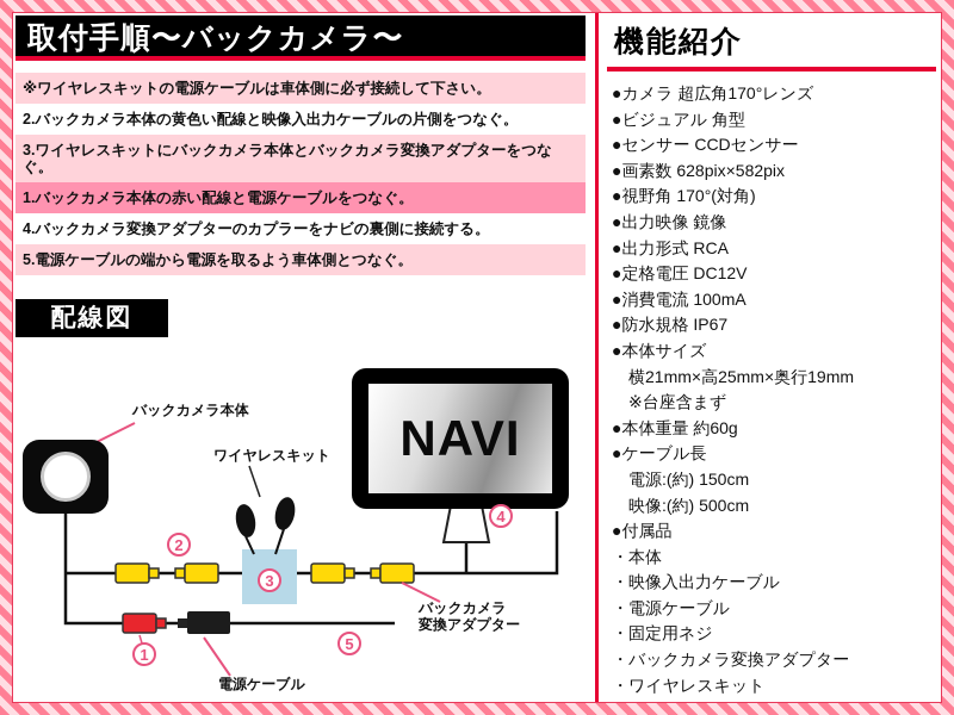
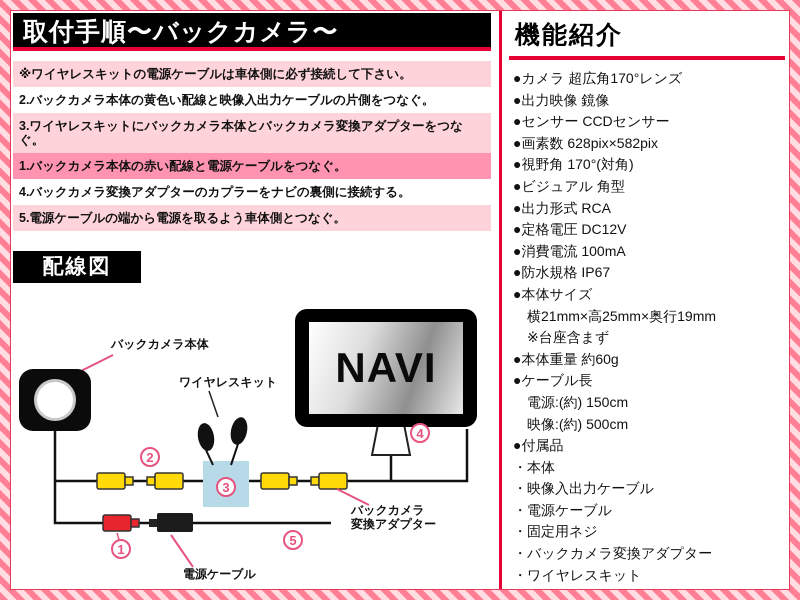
  取付手順〜バックカメラ〜
  ※ワイヤレスキットの電源ケーブルは車体側に必ず接続して下さい。
  2.バックカメラ本体の黄色い配線と映像入出力ケーブルの片側をつなぐ。
  3.ワイヤレスキットにバックカメラ本体とバックカメラ変換アダプターをつなぐ。
  1.バックカメラ本体の赤い配線と電源ケーブルをつなぐ。
  4.バックカメラ変換アダプターのカプラーをナビの裏側に接続する。
  5.電源ケーブルの端から電源を取るよう車体側とつなぐ。
  配線図
  NAVI
  バックカメラ本体
  ワイヤレスキット
  バックカメラ
  変換アダプター
  電源ケーブル
  1
  2
  3
  4
  5
  機能紹介
  ●カメラ 超広角170°レンズ
- ●ビジュアル 角型
+ ●出力映像 鏡像
  ●センサー CCDセンサー
  ●画素数 628pix×582pix
  ●視野角 170°(対角)
- ●出力映像 鏡像
+ ●ビジュアル 角型
  ●出力形式 RCA
  ●定格電圧 DC12V
  ●消費電流 100mA
  ●防水規格 IP67
  ●本体サイズ
  横21mm×高25mm×奥行19mm
  ※台座含まず
  ●本体重量 約60g
  ●ケーブル長
  電源:(約) 150cm
  映像:(約) 500cm
  ●付属品
  ・本体
  ・映像入出力ケーブル
  ・電源ケーブル
  ・固定用ネジ
  ・バックカメラ変換アダプター
  ・ワイヤレスキット
